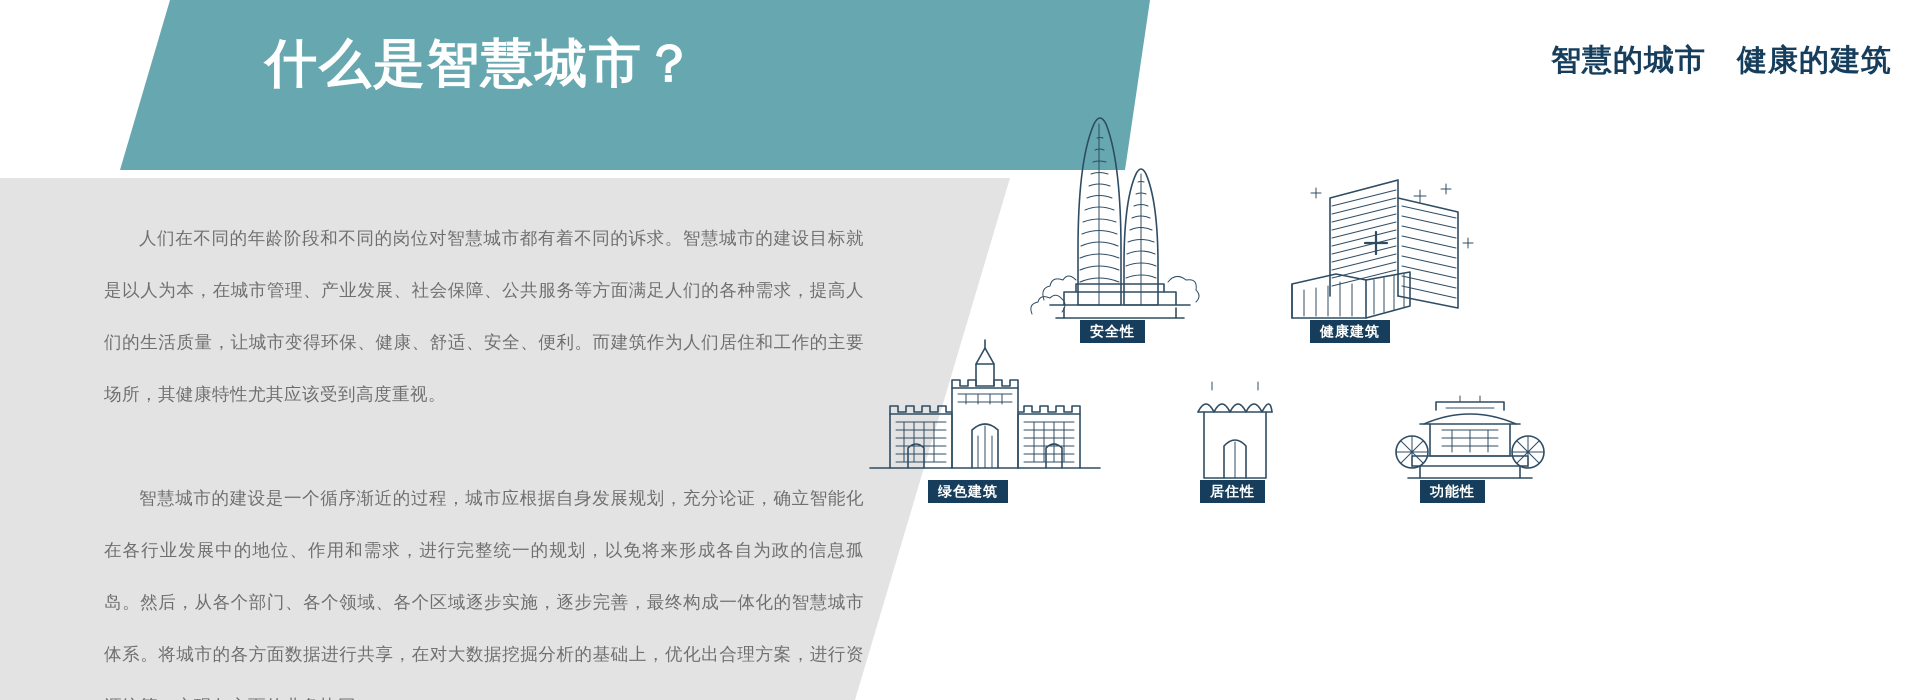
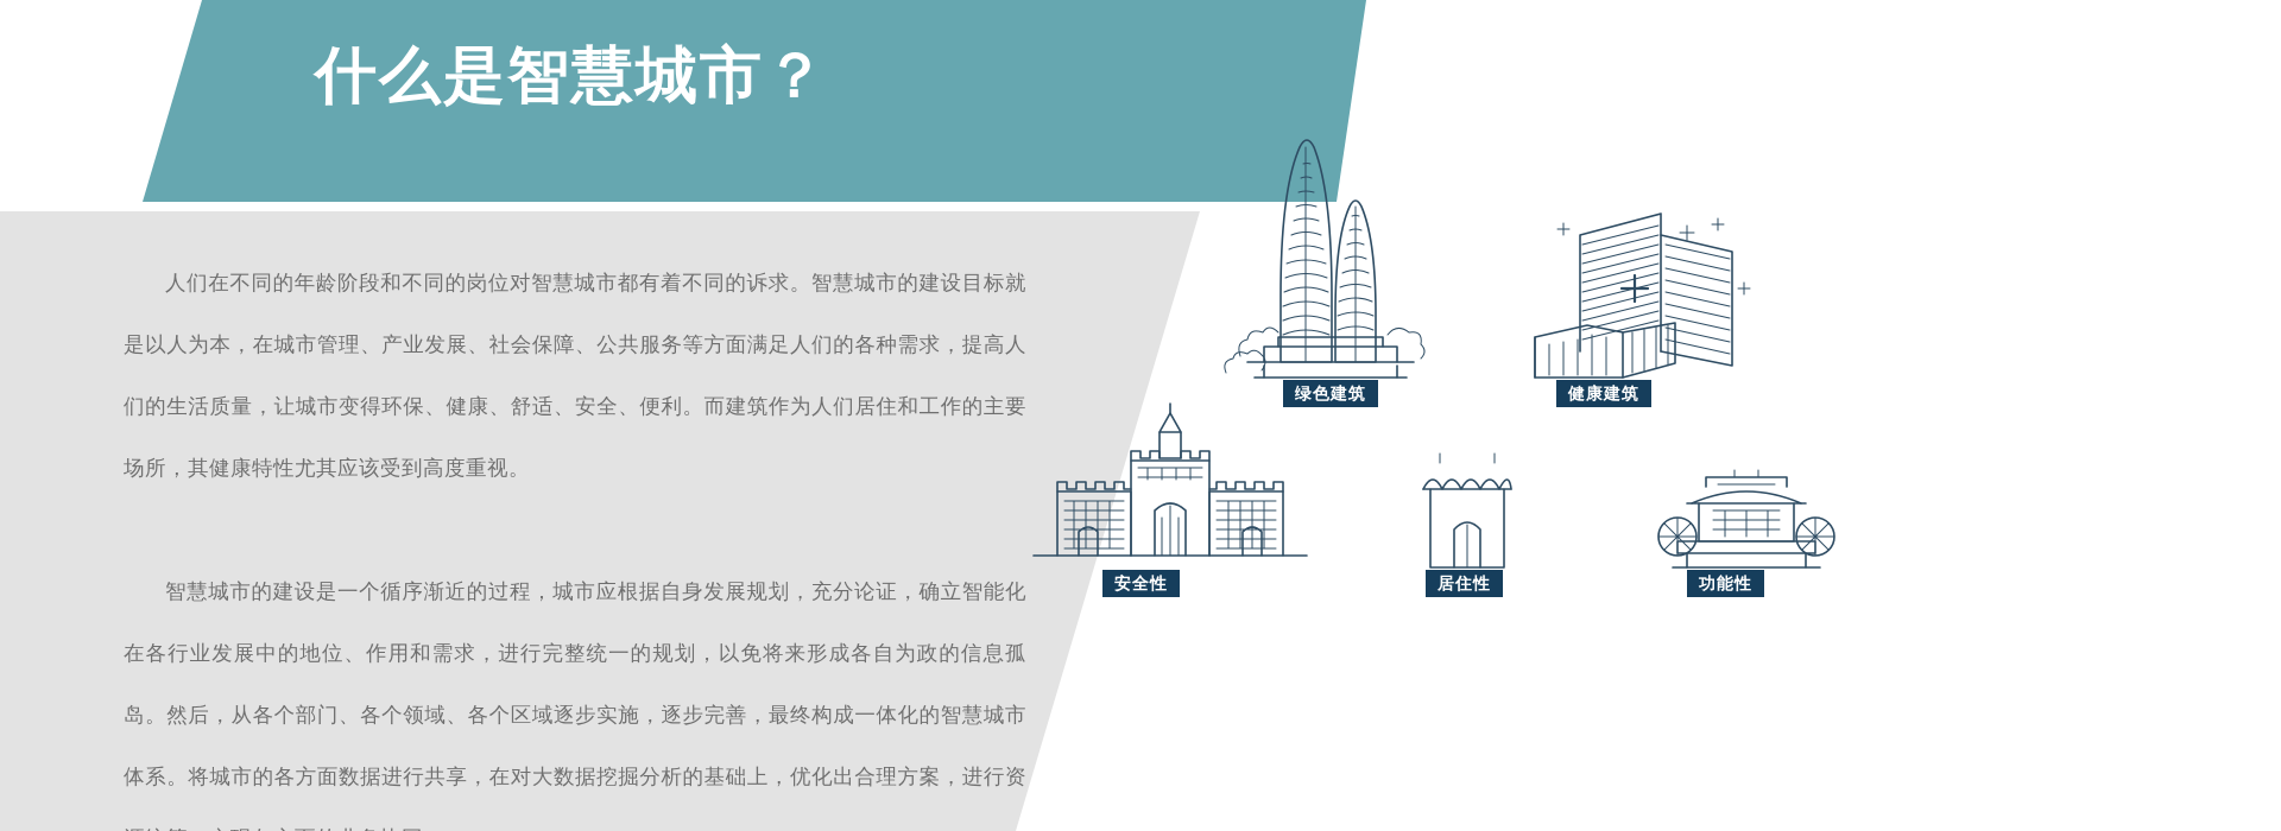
  什么是智慧城市？
- 智慧的城市 健康的建筑
  人们在不同的年龄阶段和不同的岗位对智慧城市都有着不同的诉求。智慧城市的建设目标就是以人为本，在城市管理、产业发展、社会保障、公共服务等方面满足人们的各种需求，提高人们的生活质量，让城市变得环保、健康、舒适、安全、便利。而建筑作为人们居住和工作的主要场所，其健康特性尤其应该受到高度重视。
  智慧城市的建设是一个循序渐近的过程，城市应根据自身发展规划，充分论证，确立智能化在各行业发展中的地位、作用和需求，进行完整统一的规划，以免将来形成各自为政的信息孤岛。然后，从各个部门、各个领域、各个区域逐步实施，逐步完善，最终构成一体化的智慧城市体系。将城市的各方面数据进行共享，在对大数据挖掘分析的基础上，优化出合理方案，进行资
- 安全性
+ 绿色建筑
  健康建筑
- 绿色建筑
+ 安全性
  居住性
  功能性
